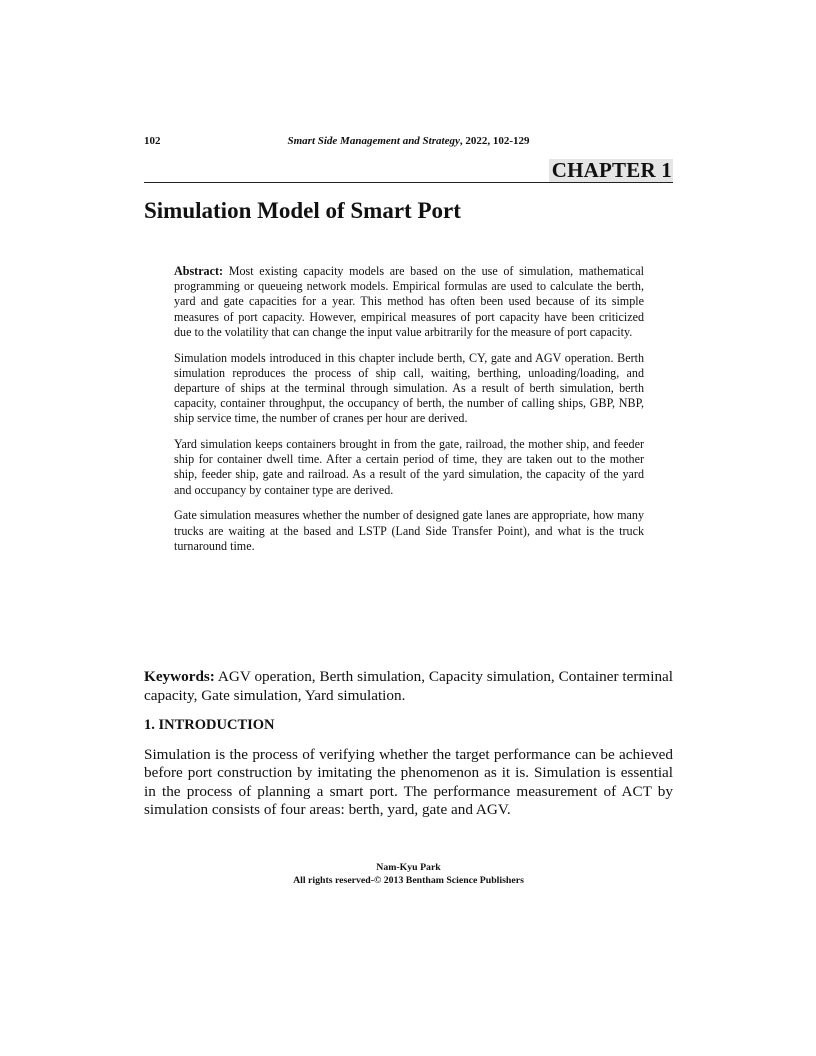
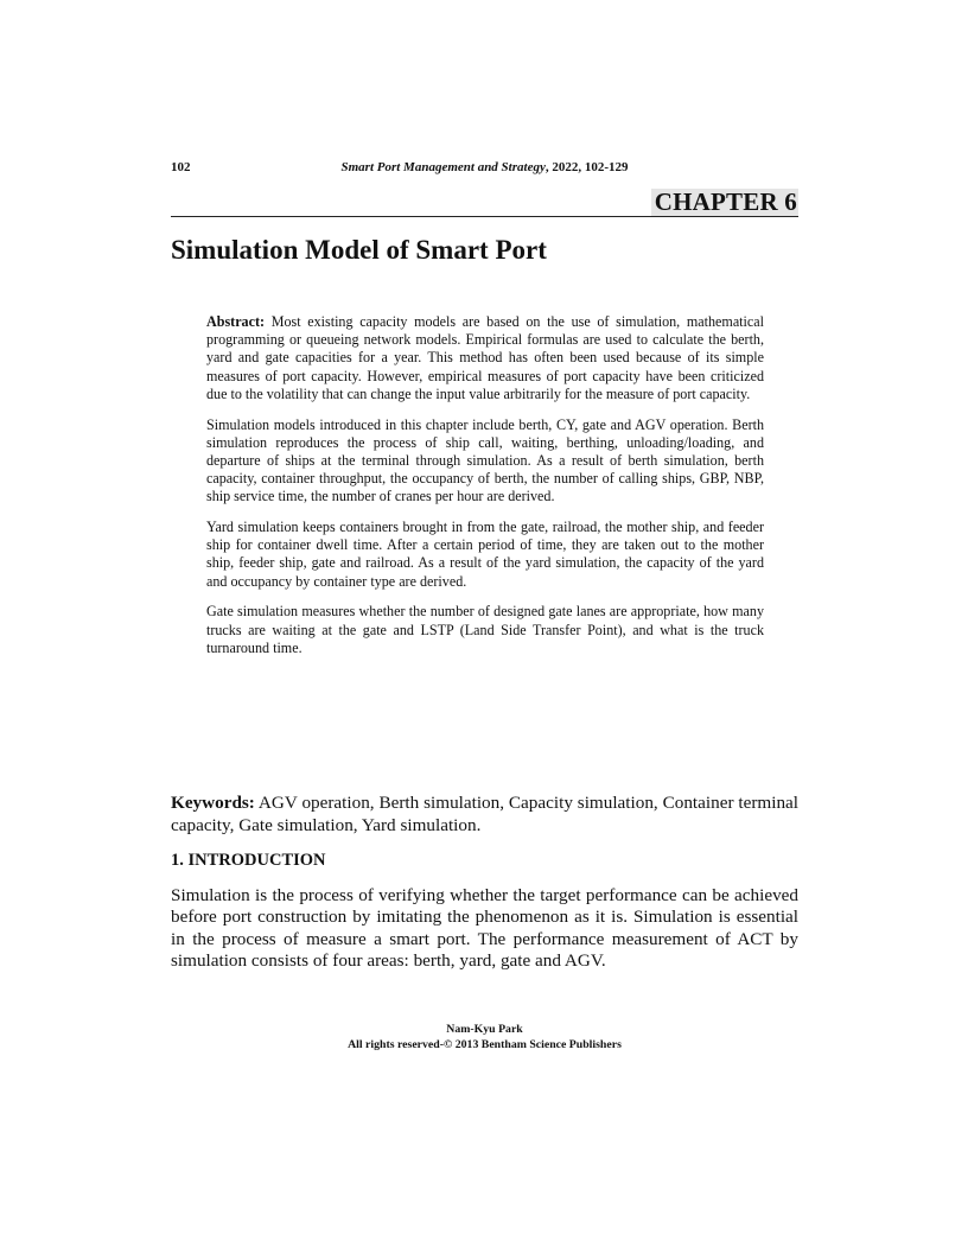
  102
- Smart Side Management and Strategy, 2022, 102-129
+ Smart Port Management and Strategy, 2022, 102-129
- CHAPTER 1
+ CHAPTER 6
  Simulation Model of Smart Port
  Abstract: Most existing capacity models are based on the use of simulation, mathematical programming or queueing network models. Empirical formulas are used to calculate the berth, yard and gate capacities for a year. This method has often been used because of its simple measures of port capacity. However, empirical measures of port capacity have been criticized due to the volatility that can change the input value arbitrarily for the measure of port capacity.
  Simulation models introduced in this chapter include berth, CY, gate and AGV operation. Berth simulation reproduces the process of ship call, waiting, berthing, unloading/loading, and departure of ships at the terminal through simulation. As a result of berth simulation, berth capacity, container throughput, the occupancy of berth, the number of calling ships, GBP, NBP, ship service time, the number of cranes per hour are derived.
  Yard simulation keeps containers brought in from the gate, railroad, the mother ship, and feeder ship for container dwell time. After a certain period of time, they are taken out to the mother ship, feeder ship, gate and railroad. As a result of the yard simulation, the capacity of the yard and occupancy by container type are derived.
- Gate simulation measures whether the number of designed gate lanes are appropriate, how many trucks are waiting at the based and LSTP (Land Side Transfer Point), and what is the truck turnaround time.
+ Gate simulation measures whether the number of designed gate lanes are appropriate, how many trucks are waiting at the gate and LSTP (Land Side Transfer Point), and what is the truck turnaround time.
  Keywords: AGV operation, Berth simulation, Capacity simulation, Container terminal capacity, Gate simulation, Yard simulation.
  1. INTRODUCTION
- Simulation is the process of verifying whether the target performance can be achieved before port construction by imitating the phenomenon as it is. Simulation is essential in the process of planning a smart port. The performance measurement of ACT by simulation consists of four areas: berth, yard, gate and AGV.
+ Simulation is the process of verifying whether the target performance can be achieved before port construction by imitating the phenomenon as it is. Simulation is essential in the process of measure a smart port. The performance measurement of ACT by simulation consists of four areas: berth, yard, gate and AGV.
  Nam-Kyu Park
  All rights reserved-© 2013 Bentham Science Publishers
